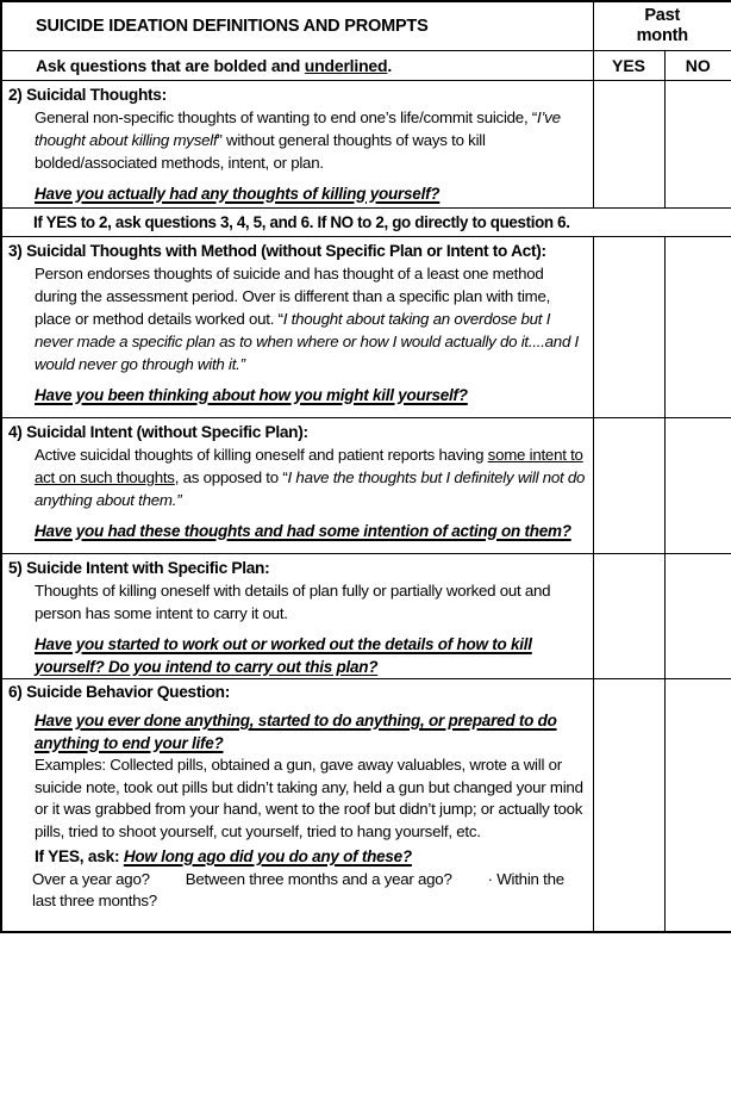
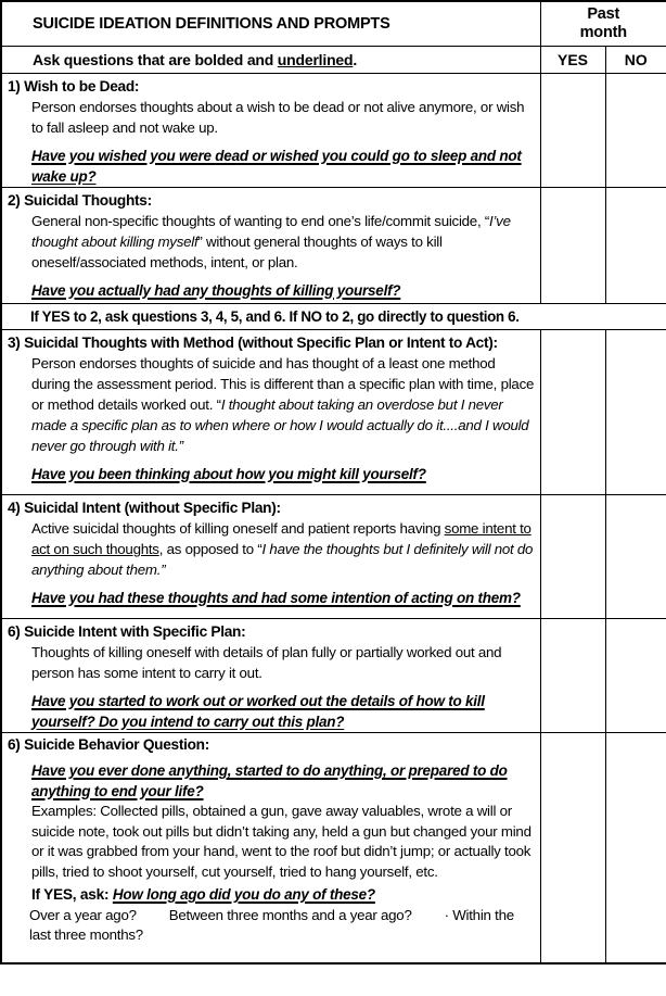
  SUICIDE IDEATION DEFINITIONS AND PROMPTS	Past month
  Ask questions that are bolded and underlined.	YES	NO
+ 1) Wish to be Dead: Person endorses thoughts about a wish to be dead or not alive anymore, or wish to fall asleep and not wake up. Have you wished you were dead or wished you could go to sleep and not wake up?
- 2) Suicidal Thoughts: General non-specific thoughts of wanting to end one’s life/commit suicide, “I’ve thought about killing myself” without general thoughts of ways to kill bolded/associated methods, intent, or plan. Have you actually had any thoughts of killing yourself?
+ 2) Suicidal Thoughts: General non-specific thoughts of wanting to end one’s life/commit suicide, “I’ve thought about killing myself” without general thoughts of ways to kill oneself/associated methods, intent, or plan. Have you actually had any thoughts of killing yourself?
  If YES to 2, ask questions 3, 4, 5, and 6. If NO to 2, go directly to question 6.
- 3) Suicidal Thoughts with Method (without Specific Plan or Intent to Act): Person endorses thoughts of suicide and has thought of a least one method during the assessment period. Over is different than a specific plan with time, place or method details worked out. “I thought about taking an overdose but I never made a specific plan as to when where or how I would actually do it....and I would never go through with it.” Have you been thinking about how you might kill yourself?
+ 3) Suicidal Thoughts with Method (without Specific Plan or Intent to Act): Person endorses thoughts of suicide and has thought of a least one method during the assessment period. This is different than a specific plan with time, place or method details worked out. “I thought about taking an overdose but I never made a specific plan as to when where or how I would actually do it....and I would never go through with it.” Have you been thinking about how you might kill yourself?
  4) Suicidal Intent (without Specific Plan): Active suicidal thoughts of killing oneself and patient reports having some intent to act on such thoughts, as opposed to “I have the thoughts but I definitely will not do anything about them.” Have you had these thoughts and had some intention of acting on them?
- 5) Suicide Intent with Specific Plan: Thoughts of killing oneself with details of plan fully or partially worked out and person has some intent to carry it out. Have you started to work out or worked out the details of how to kill yourself? Do you intend to carry out this plan?
+ 6) Suicide Intent with Specific Plan: Thoughts of killing oneself with details of plan fully or partially worked out and person has some intent to carry it out. Have you started to work out or worked out the details of how to kill yourself? Do you intend to carry out this plan?
  6) Suicide Behavior Question: Have you ever done anything, started to do anything, or prepared to do anything to end your life? Examples: Collected pills, obtained a gun, gave away valuables, wrote a will or suicide note, took out pills but didn’t taking any, held a gun but changed your mind or it was grabbed from your hand, went to the roof but didn’t jump; or actually took pills, tried to shoot yourself, cut yourself, tried to hang yourself, etc. If YES, ask: How long ago did you do any of these? Over a year ago? Between three months and a year ago? · Within the last three months?
